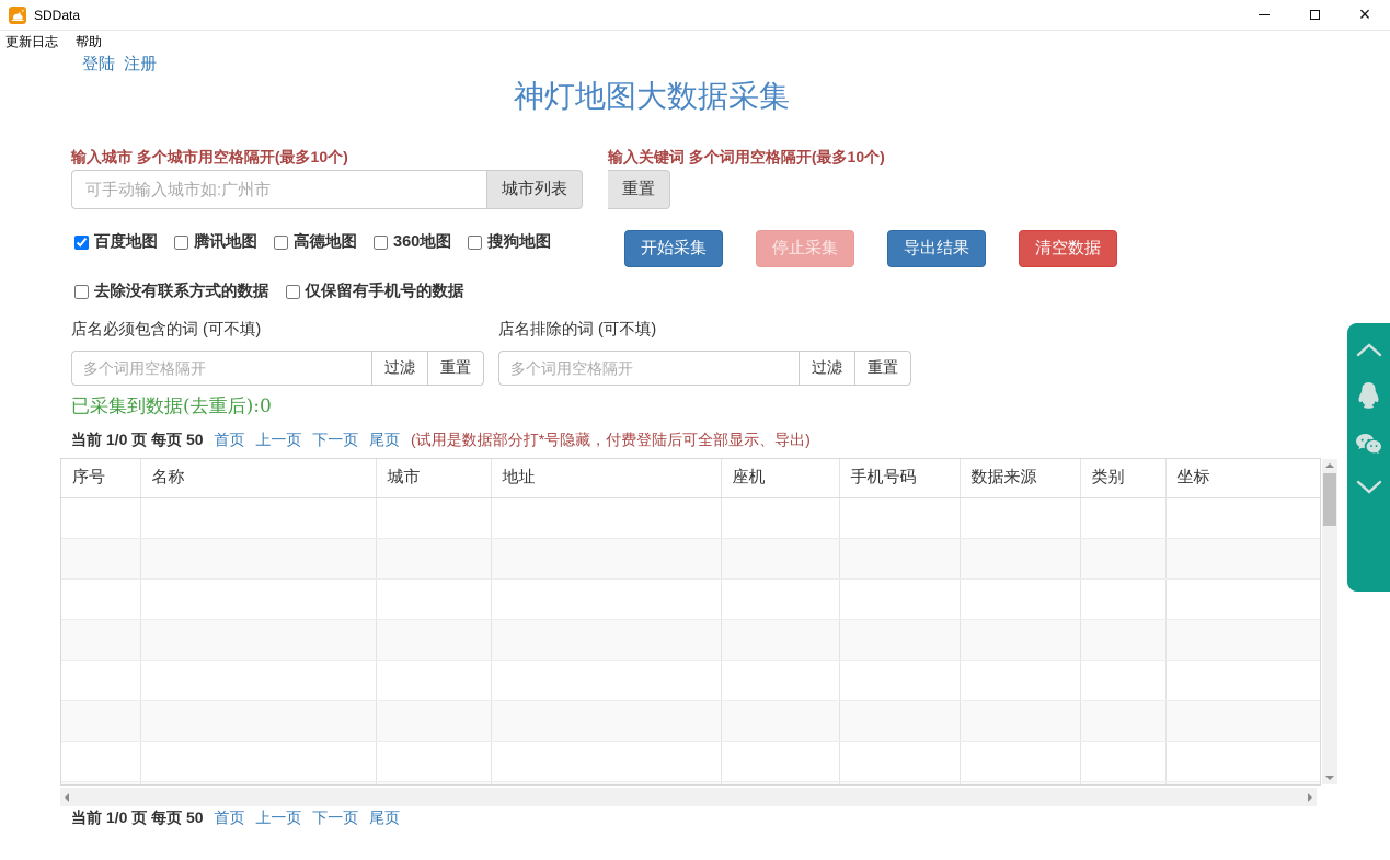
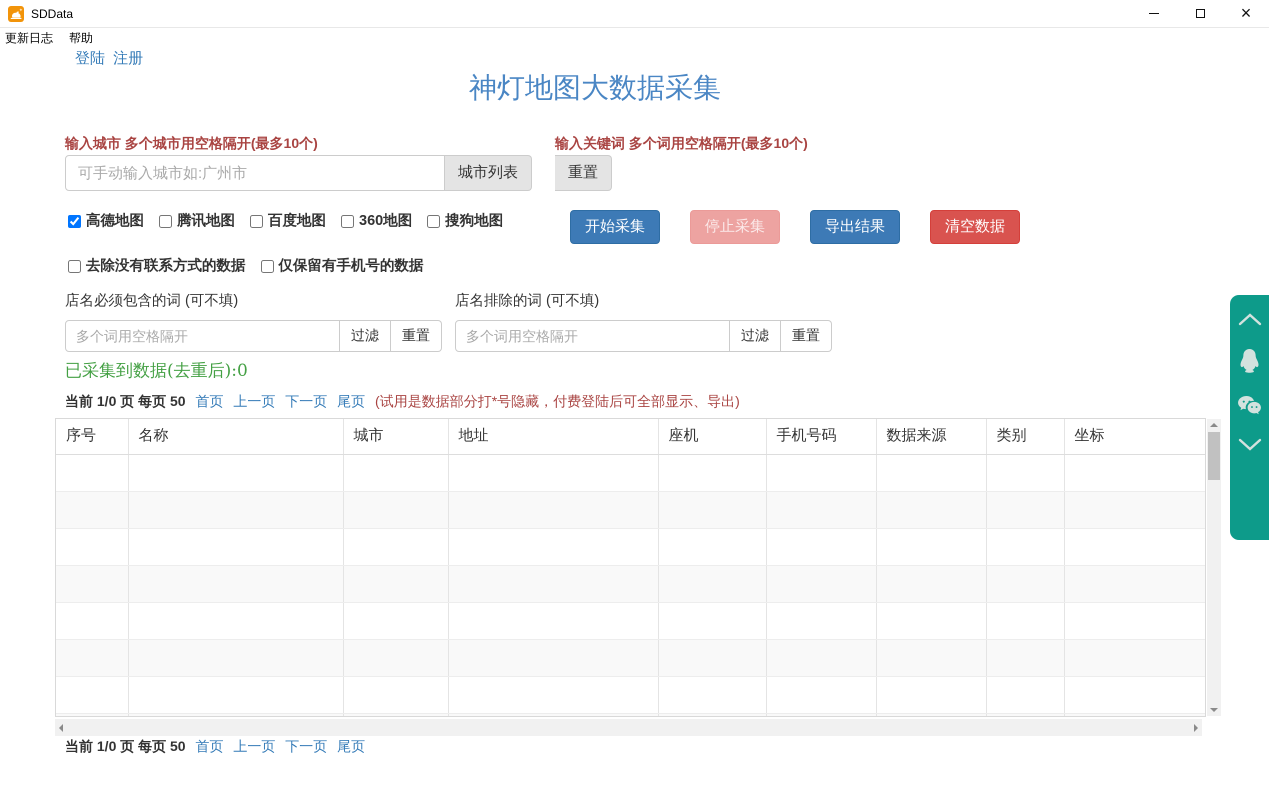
  SDData
  ×
  更新日志
  帮助
  登陆 注册
  神灯地图大数据采集
  输入城市 多个城市用空格隔开(最多10个)
  可手动输入城市如:广州市
  城市列表
  输入关键词 多个词用空格隔开(最多10个)
  重置
- 百度地图
+ 高德地图
  腾讯地图
- 高德地图
+ 百度地图
  360地图
  搜狗地图
  开始采集
  停止采集
  导出结果
  清空数据
  去除没有联系方式的数据
  仅保留有手机号的数据
  店名必须包含的词 (可不填)
  多个词用空格隔开
  过滤
  重置
  店名排除的词 (可不填)
  多个词用空格隔开
  过滤
  重置
  已采集到数据(去重后):0
  当前 1/0 页 每页 50 首页 上一页 下一页 尾页 (试用是数据部分打*号隐藏，付费登陆后可全部显示、导出)
  序号	名称	城市	地址	座机	手机号码	数据来源	类别	坐标
  当前 1/0 页 每页 50 首页 上一页 下一页 尾页
